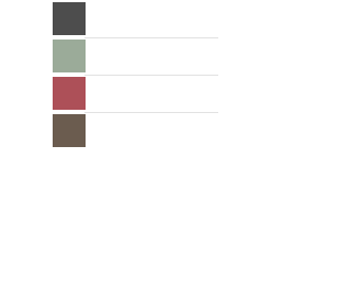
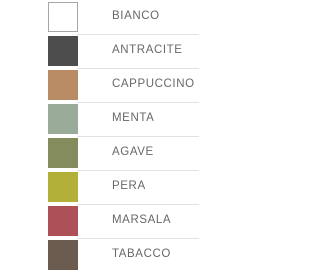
+ BIANCO
+ ANTRACITE
+ CAPPUCCINO
+ MENTA
+ AGAVE
+ PERA
+ MARSALA
+ TABACCO
